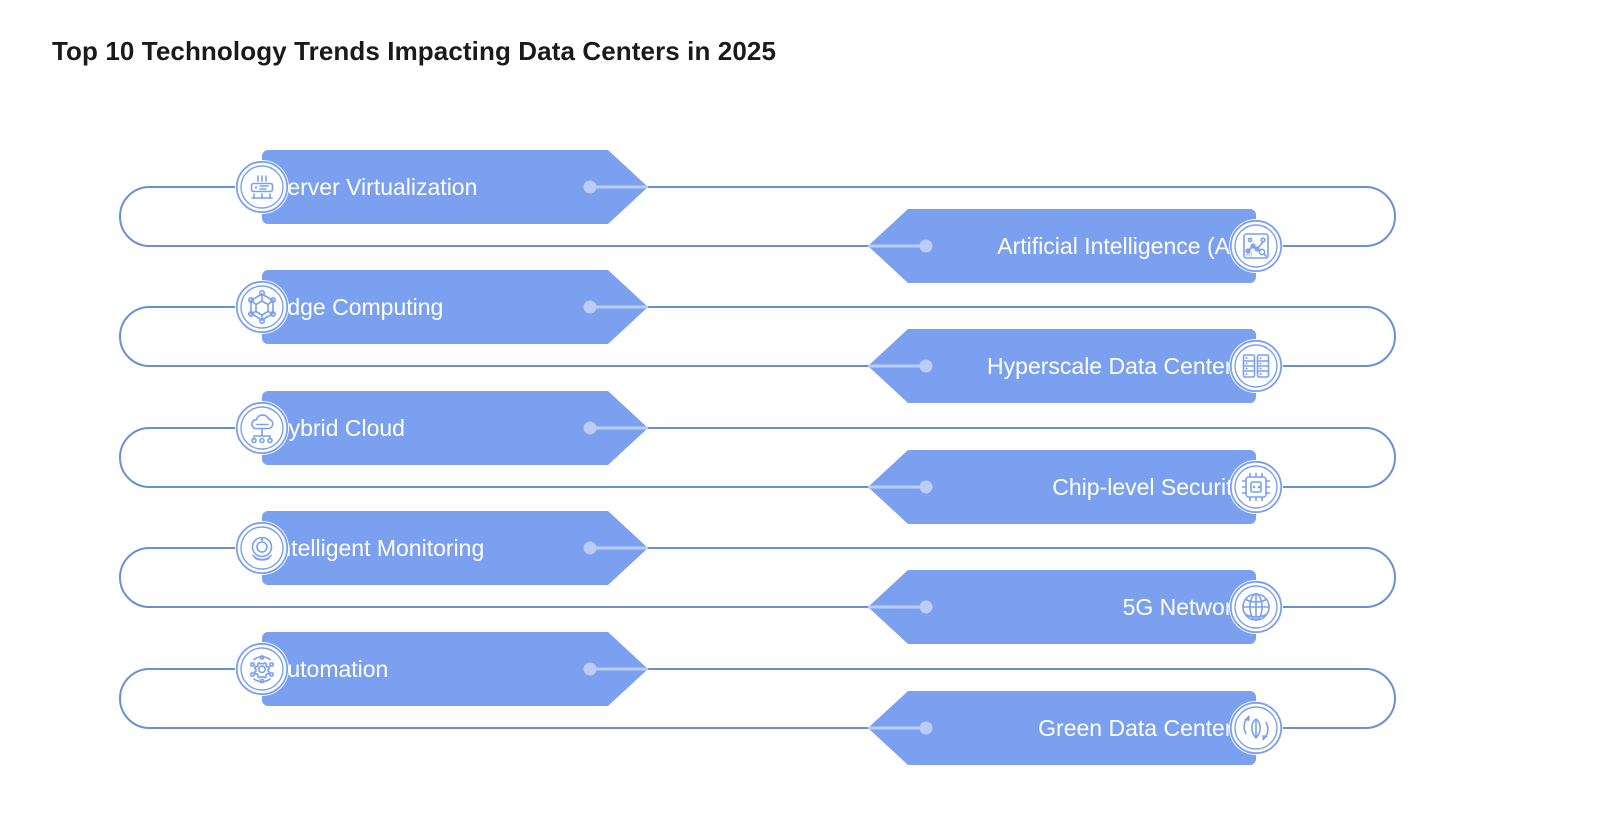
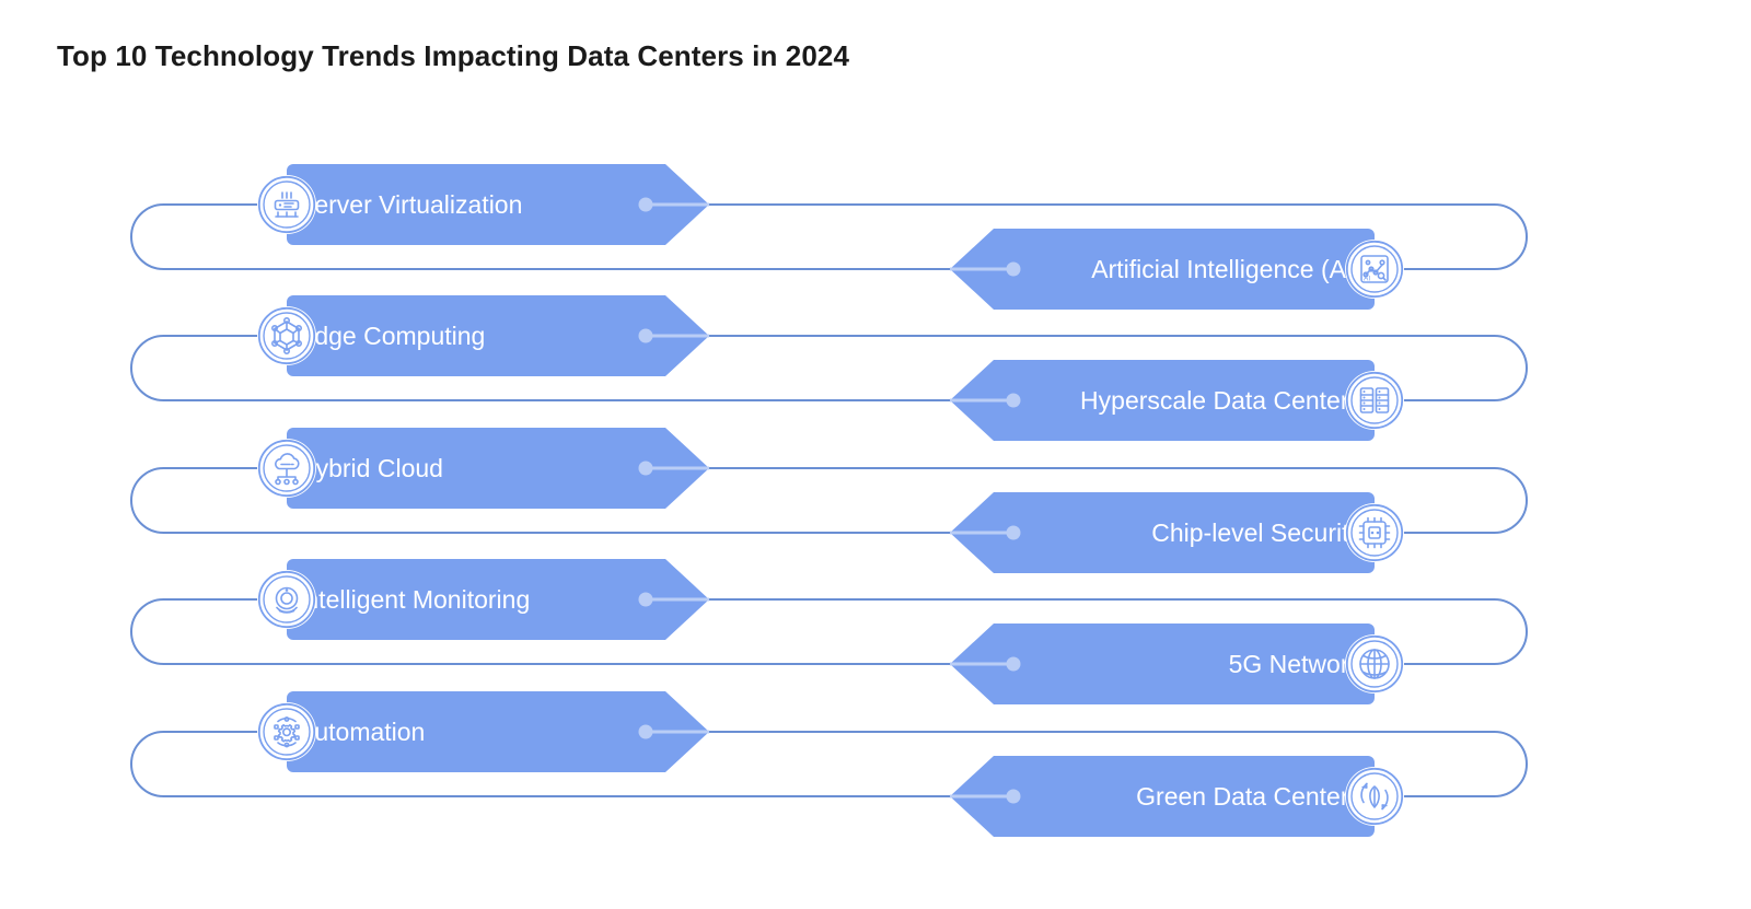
- Top 10 Technology Trends Impacting Data Centers in 2025
+ Top 10 Technology Trends Impacting Data Centers in 2024
  erver Virtualization
  Artificial Intelligence (A
  dge Computing
  Hyperscale Data Cente
  ybrid Cloud
  Chip-level Securi
  telligent Monitoring
  5G Netwo
  utomation
  Green Data Cente
